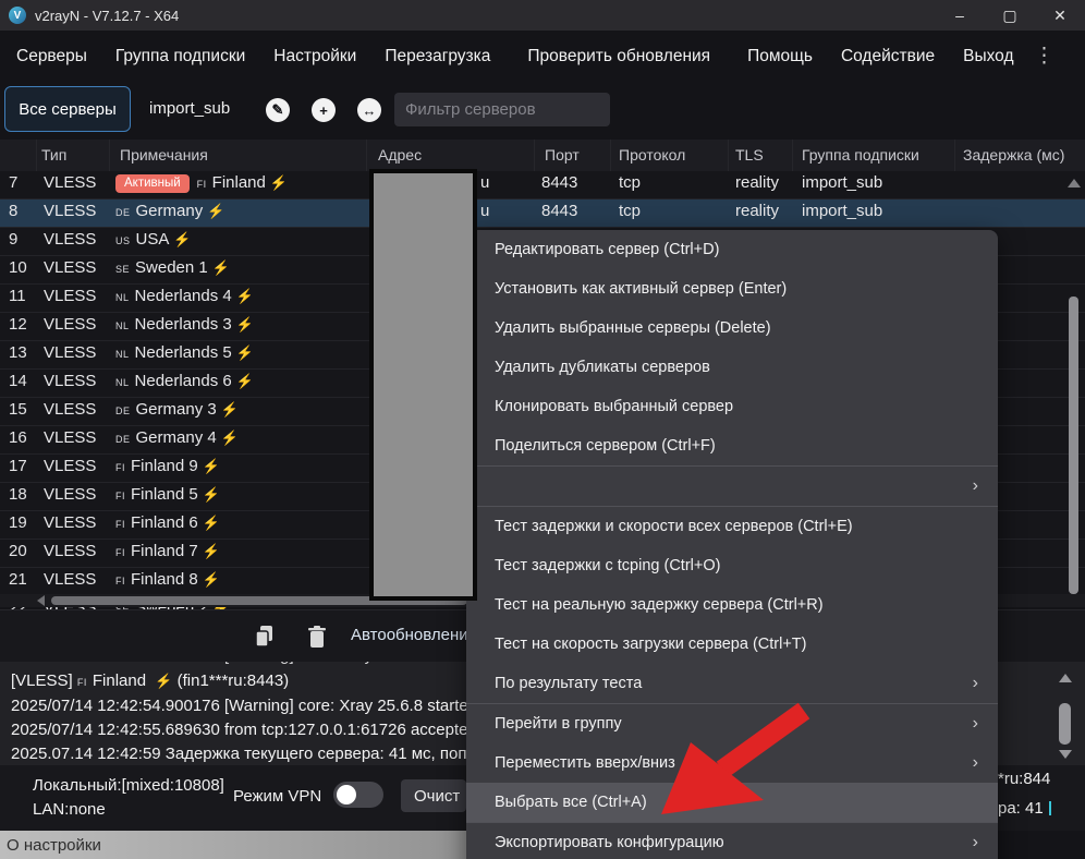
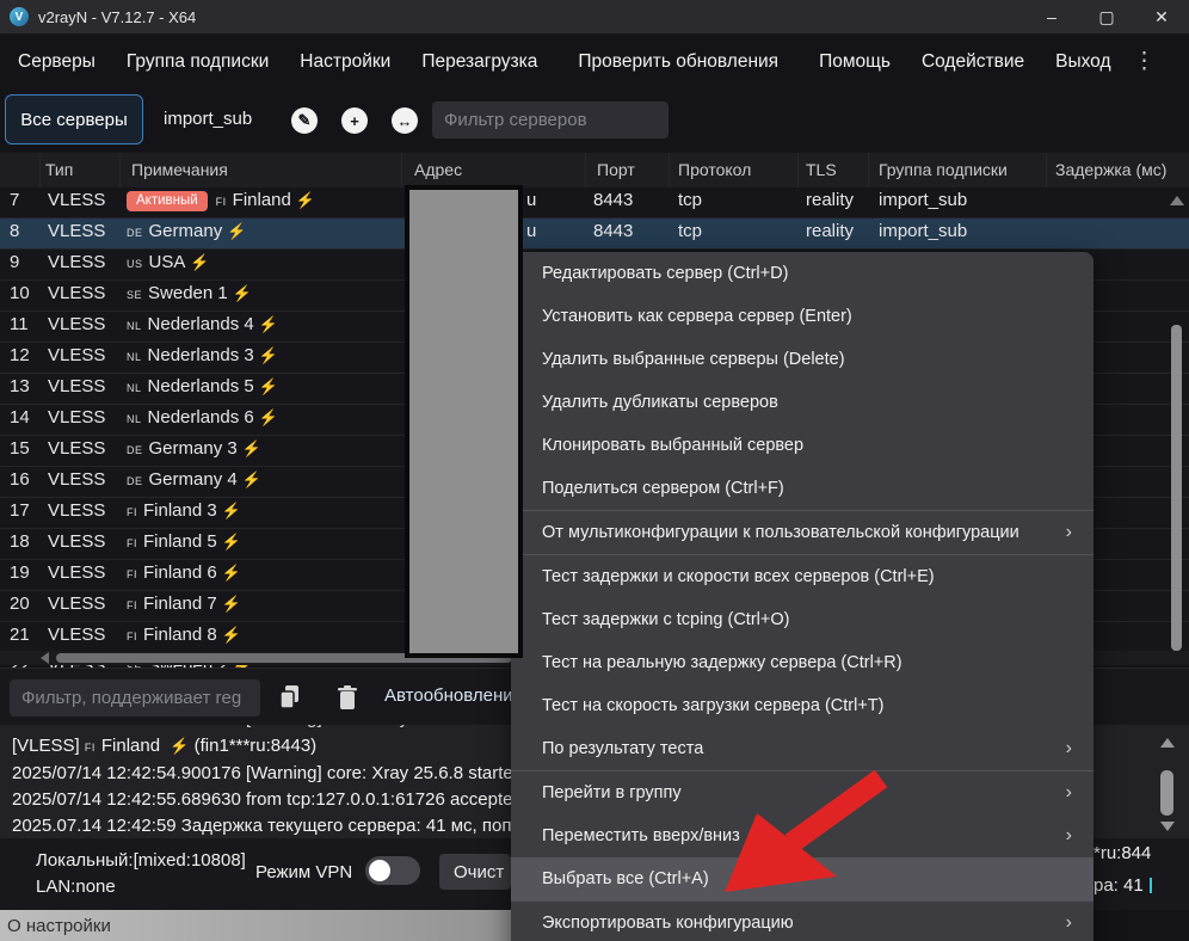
  V
  v2rayN - V7.12.7 - X64
  –
  ▢
  ✕
  Серверы
  Группа подписки
  Настройки
  Перезагрузка
  Проверить обновления
  Помощь
  Содействие
  Выход
  ⋮
  Все серверы
  import_sub
  ✎
  +
  ↔
  Фильтр серверов
  Тип
  Примечания
  Адрес
  Порт
  Протокол
  TLS
  Группа подписки
  Задержка (мс)
  7
  VLESS
  Активный FI Finland ⚡
  u
  8443
  tcp
  reality
  import_sub
  8
  VLESS
  DE Germany ⚡
  u
  8443
  tcp
  reality
  import_sub
  9
  VLESS
  US USA ⚡
  10
  VLESS
  SE Sweden 1 ⚡
  11
  VLESS
  NL Nederlands 4 ⚡
  12
  VLESS
  NL Nederlands 3 ⚡
  13
  VLESS
  NL Nederlands 5 ⚡
  14
  VLESS
  NL Nederlands 6 ⚡
  15
  VLESS
  DE Germany 3 ⚡
  16
  VLESS
  DE Germany 4 ⚡
  17
  VLESS
- FI Finland 9 ⚡
+ FI Finland 3 ⚡
  18
  VLESS
  FI Finland 5 ⚡
  19
  VLESS
  FI Finland 6 ⚡
  20
  VLESS
  FI Finland 7 ⚡
  21
  VLESS
  FI Finland 8 ⚡
  22
  VLESS
  Sweden 2 ⚡
+ Фильтр, поддерживает reg
  Автообновлени
  [VLESS] FI Finland ⚡ (fin1***ru:8443)
  2025/07/14 12:42:54.900176 [Warning] core: Xray 25.6.8 starte
  2025/07/14 12:42:55.689630 from tcp:127.0.0.1:61726 accepte
  2025.07.14 12:42:59 Задержка текущего сервера: 41 мс, поп
  Локальный:[mixed:10808]
  LAN:none
  Режим VPN
  Очист
  *ru:844
  ра: 41
  О настройки
  Редактировать сервер (Ctrl+D)
- Установить как активный сервер (Enter)
+ Установить как сервера сервер (Enter)
  Удалить выбранные серверы (Delete)
  Удалить дубликаты серверов
  Клонировать выбранный сервер
  Поделиться сервером (Ctrl+F)
+ От мультиконфигурации к пользовательской конфигурации
  ›
  Тест задержки и скорости всех серверов (Ctrl+E)
  Тест задержки с tcping (Ctrl+O)
  Тест на реальную задержку сервера (Ctrl+R)
  Тест на скорость загрузки сервера (Ctrl+T)
  По результату теста
  ›
  Перейти в группу
  ›
  Переместить вверх/вниз
  ›
  Выбрать все (Ctrl+A)
  Экспортировать конфигурацию
  ›
